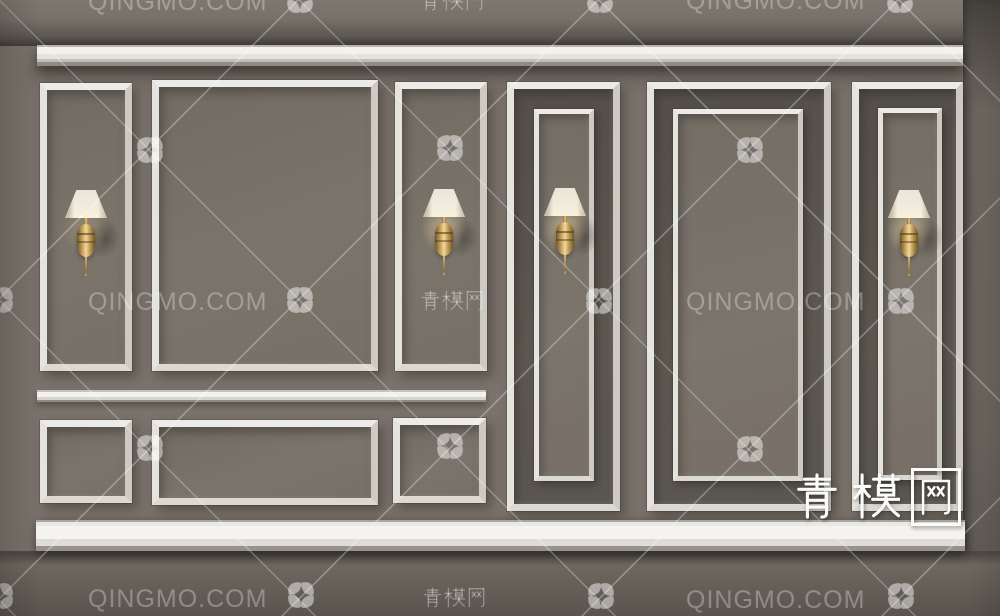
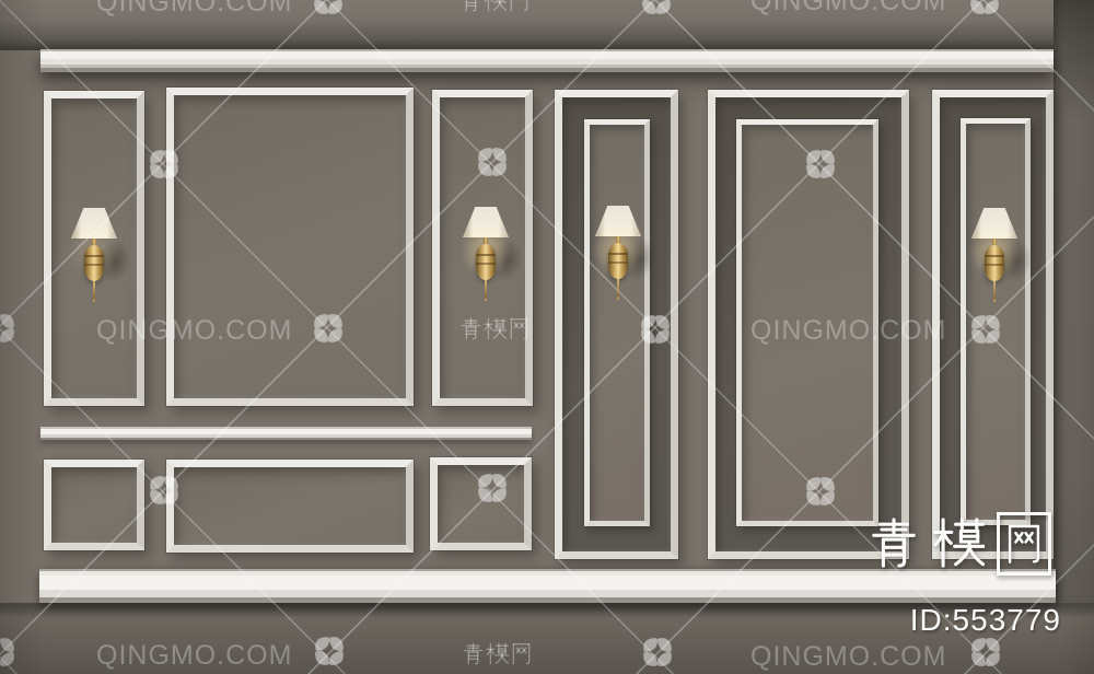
+ ID:553779
